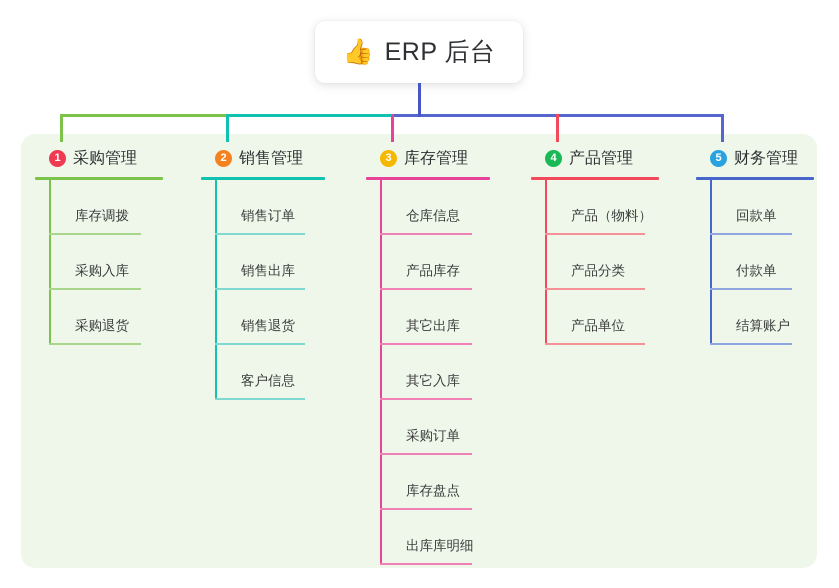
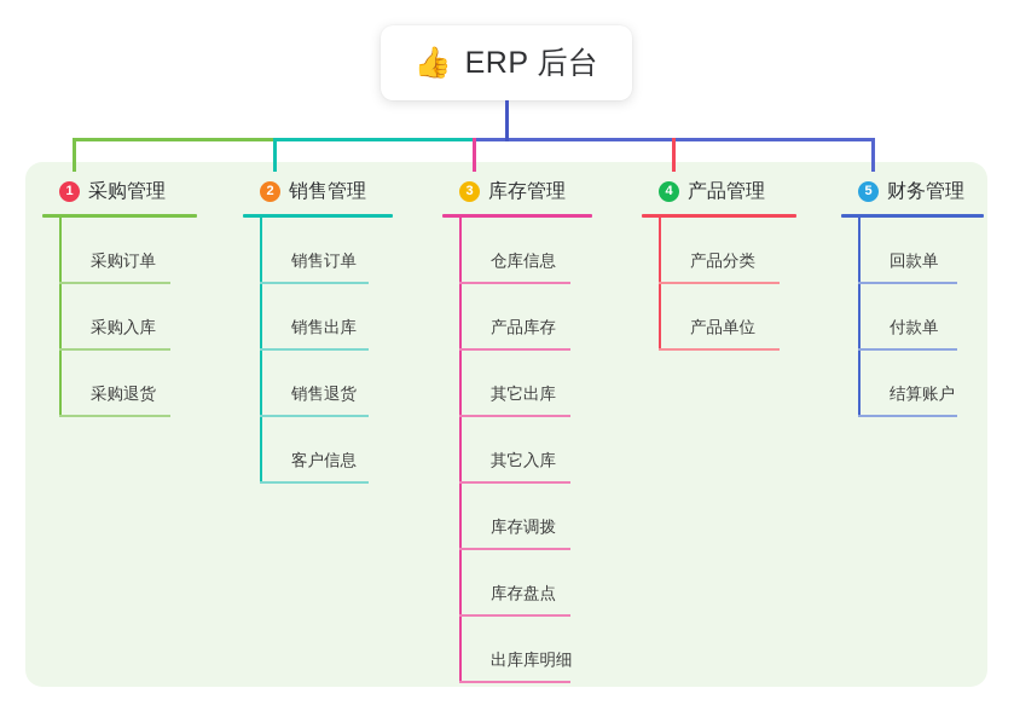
  👍
  ERP 后台
  1
  采购管理
- 库存调拨
+ 采购订单
  采购入库
  采购退货
  2
  销售管理
  销售订单
  销售出库
  销售退货
  客户信息
  3
  库存管理
  仓库信息
  产品库存
  其它出库
  其它入库
- 采购订单
+ 库存调拨
  库存盘点
  出库库明细
  4
  产品管理
- 产品（物料）
  产品分类
  产品单位
  5
  财务管理
  回款单
  付款单
  结算账户
